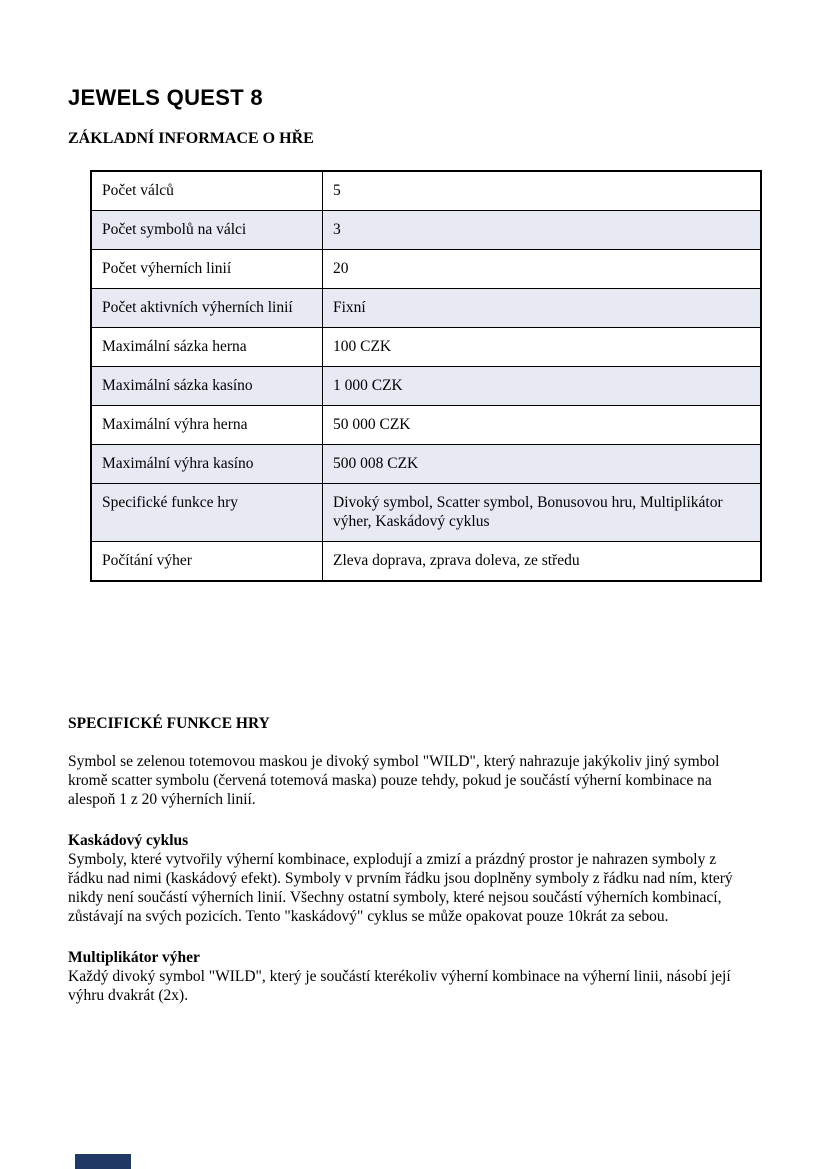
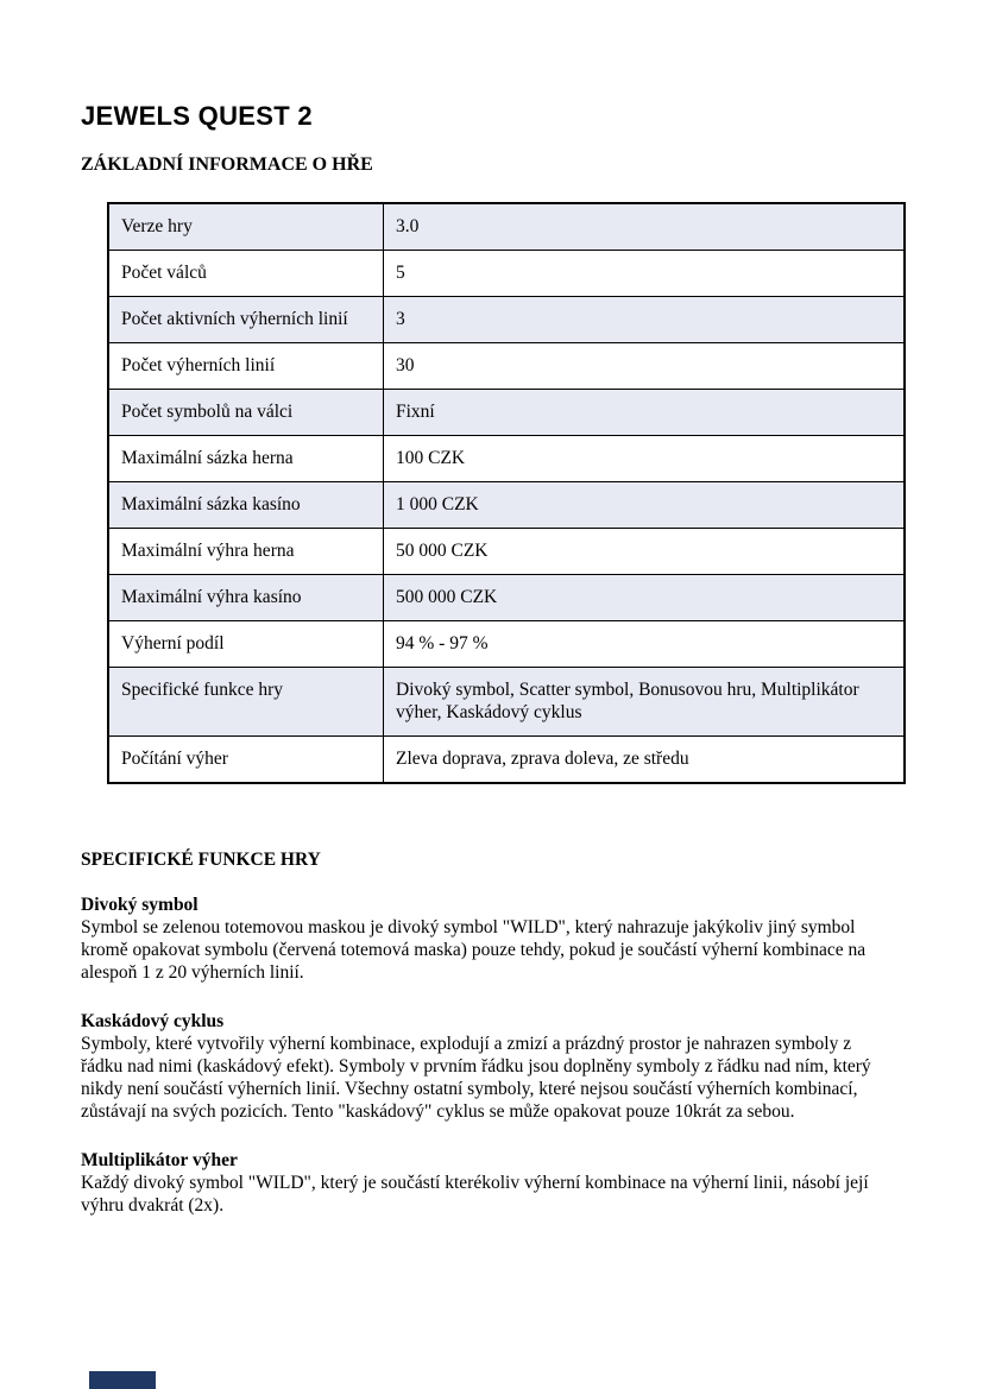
- JEWELS QUEST 8
+ JEWELS QUEST 2
  ZÁKLADNÍ INFORMACE O HŘE
+ Verze hry	3.0
  Počet válců	5
- Počet symbolů na válci	3
+ Počet aktivních výherních linií	3
- Počet výherních linií	20
+ Počet výherních linií	30
- Počet aktivních výherních linií	Fixní
+ Počet symbolů na válci	Fixní
  Maximální sázka herna	100 CZK
  Maximální sázka kasíno	1 000 CZK
  Maximální výhra herna	50 000 CZK
- Maximální výhra kasíno	500 008 CZK
+ Maximální výhra kasíno	500 000 CZK
+ Výherní podíl	94 % - 97 %
  Specifické funkce hry	Divoký symbol, Scatter symbol, Bonusovou hru, Multiplikátor výher, Kaskádový cyklus
  Počítání výher	Zleva doprava, zprava doleva, ze středu
  SPECIFICKÉ FUNKCE HRY
+ Divoký symbol
- Symbol se zelenou totemovou maskou je divoký symbol "WILD", který nahrazuje jakýkoliv jiný symbol kromě scatter symbolu (červená totemová maska) pouze tehdy, pokud je součástí výherní kombinace na alespoň 1 z 20 výherních linií.
+ Symbol se zelenou totemovou maskou je divoký symbol "WILD", který nahrazuje jakýkoliv jiný symbol kromě opakovat symbolu (červená totemová maska) pouze tehdy, pokud je součástí výherní kombinace na alespoň 1 z 20 výherních linií.
  Kaskádový cyklus
  Symboly, které vytvořily výherní kombinace, explodují a zmizí a prázdný prostor je nahrazen symboly z řádku nad nimi (kaskádový efekt). Symboly v prvním řádku jsou doplněny symboly z řádku nad ním, který nikdy není součástí výherních linií. Všechny ostatní symboly, které nejsou součástí výherních kombinací, zůstávají na svých pozicích. Tento "kaskádový" cyklus se může opakovat pouze 10krát za sebou.
  Multiplikátor výher
  Každý divoký symbol "WILD", který je součástí kterékoliv výherní kombinace na výherní linii, násobí její výhru dvakrát (2x).
